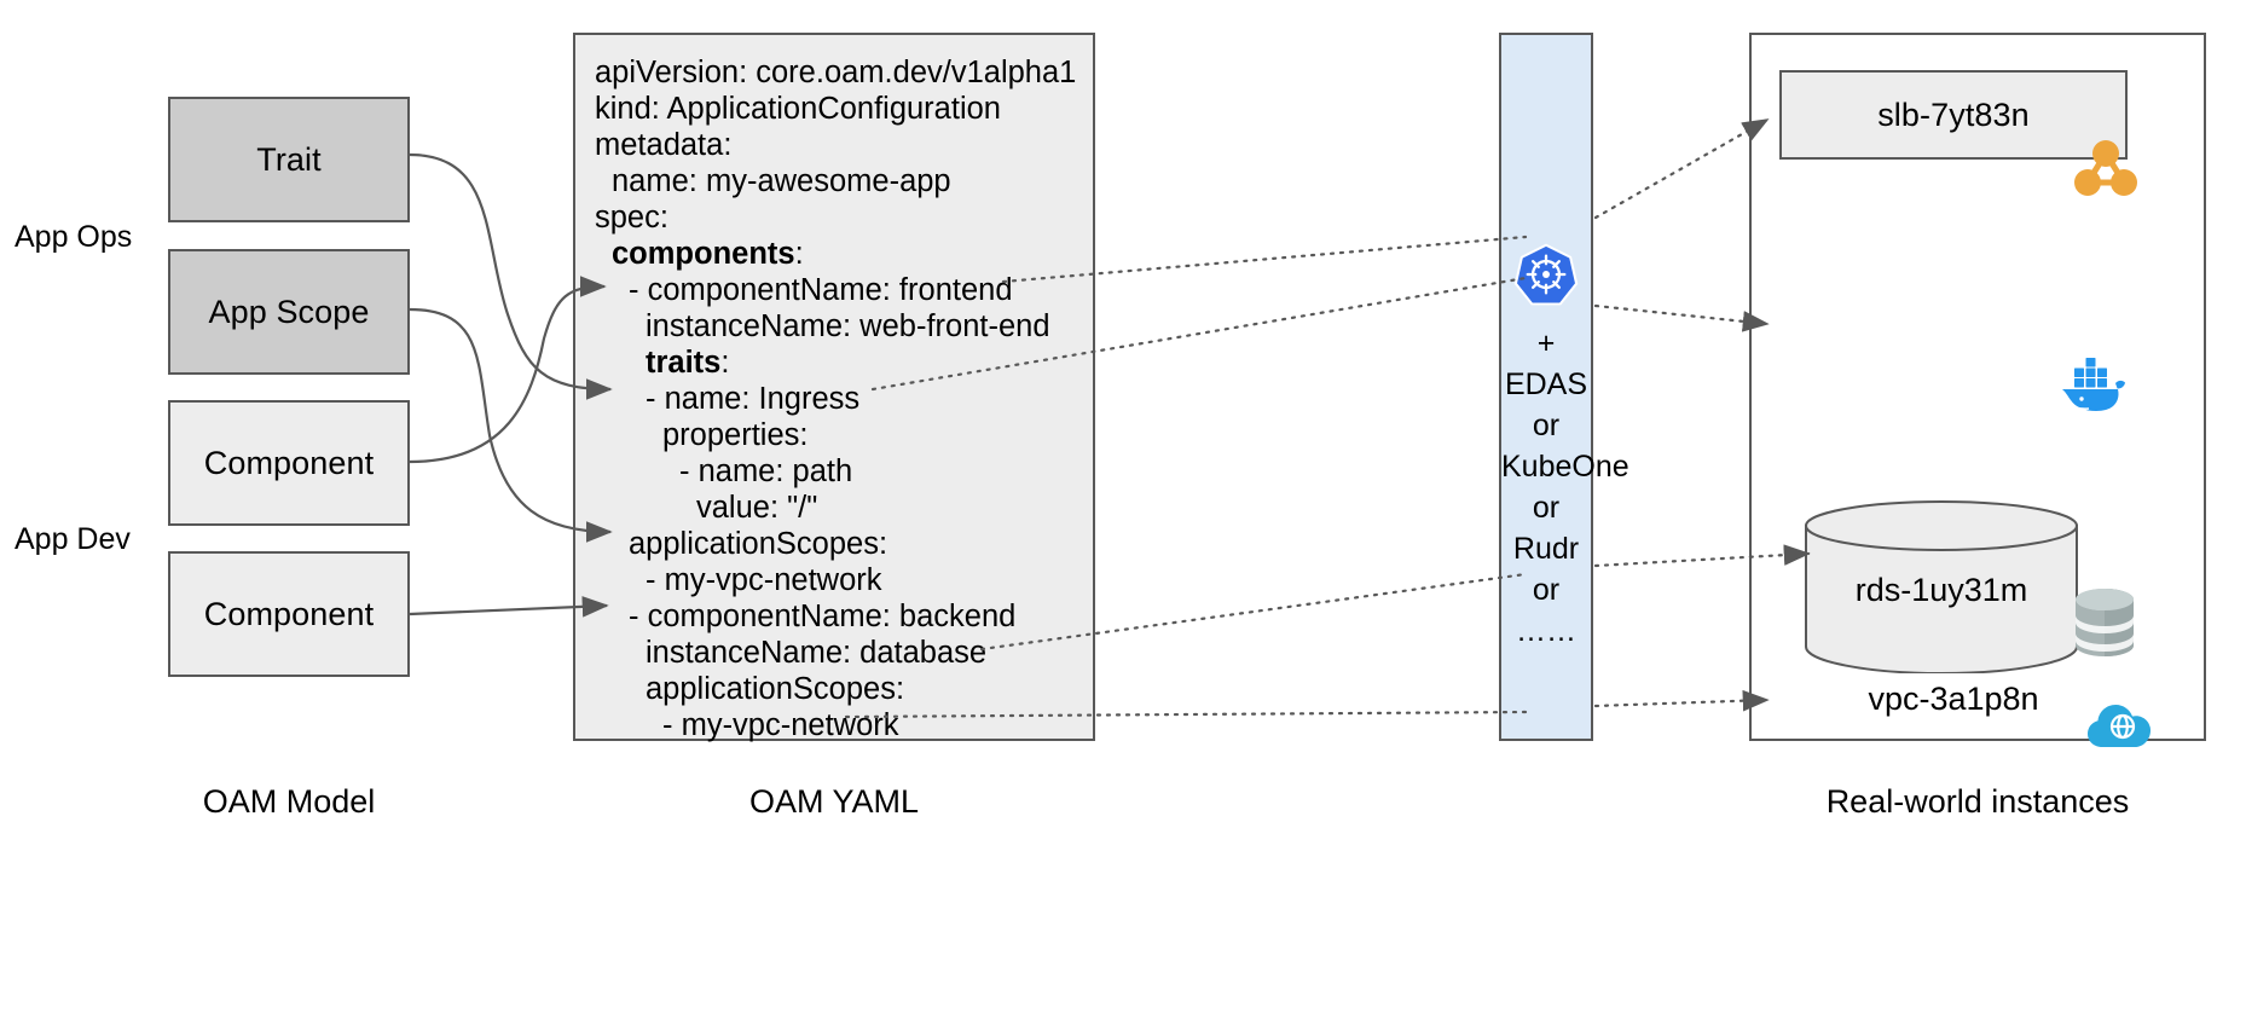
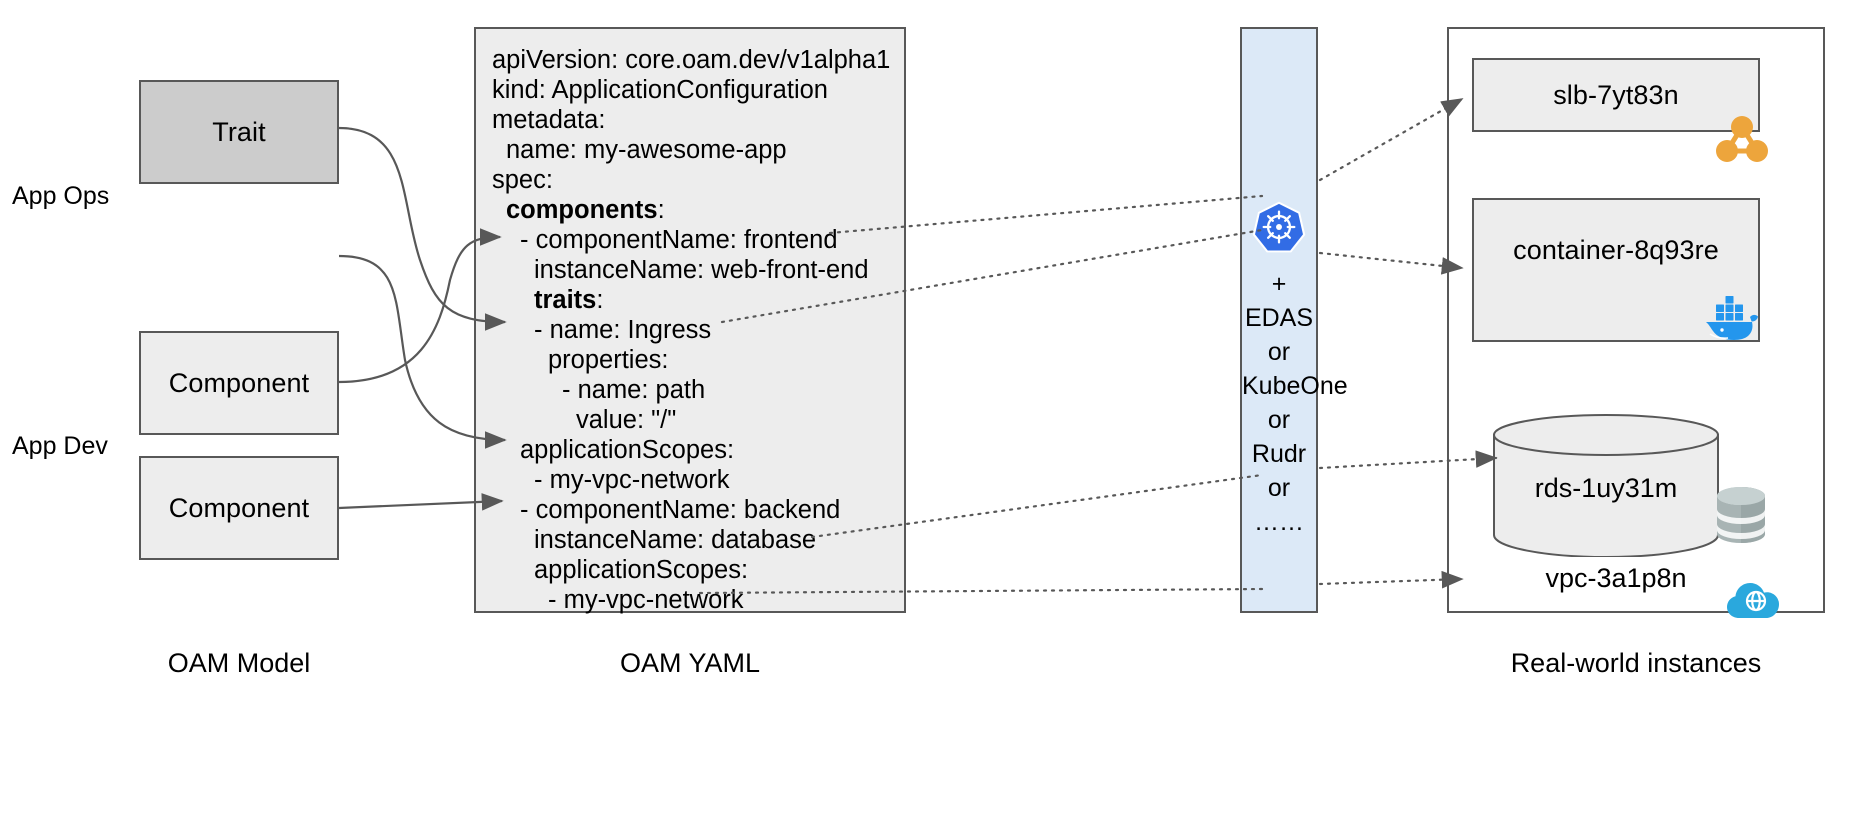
  App Ops
  App Dev
  Trait
- App Scope
  Component
  Component
  apiVersion: core.oam.dev/v1alpha1
  kind: ApplicationConfiguration
  metadata:
  name: my-awesome-app
  spec:
  components:
  - componentName: frontend
  instanceName: web-front-end
  traits:
  - name: Ingress
  properties:
  - name: path
  value: "/"
  applicationScopes:
  - my-vpc-network
  - componentName: backend
  instanceName: database
  applicationScopes:
  - my-vpc-network
  +
  EDAS
  or
  KubeO
  or
  Rudr
  or
  ……
  slb-7yt83n
+ container-8q93re
  rds-1uy31m
  vpc-3a1p8n
  OAM Model
  OAM YAML
  Real-world instances
